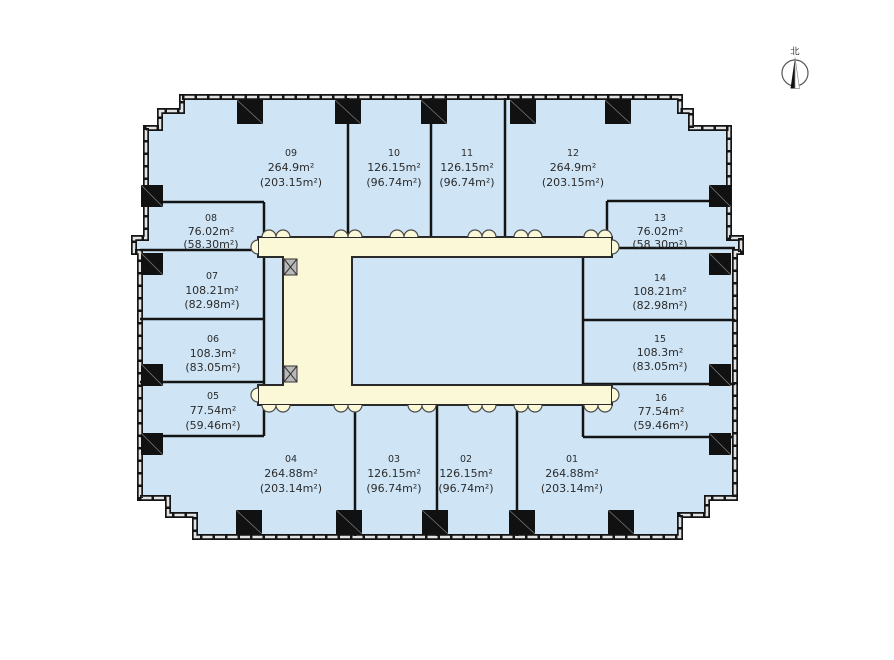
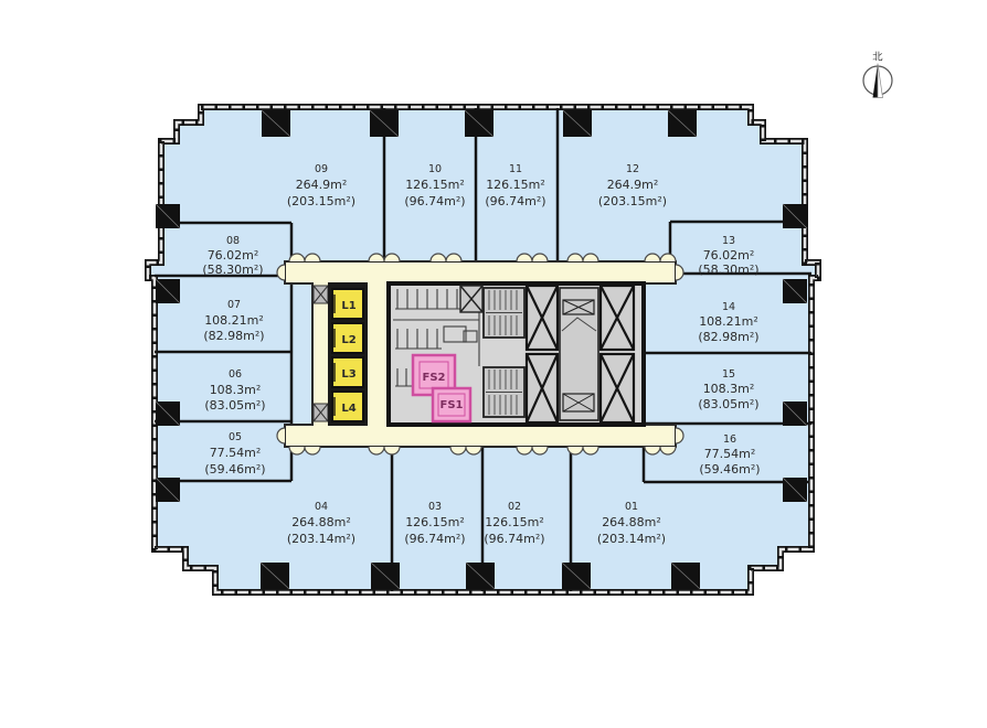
+ FS2
+ FS1
+ L1
+ L2
+ L3
+ L4
  09
  264.9m²
  (203.15m²)
  10
  126.15m²
  (96.74m²)
  11
  126.15m²
  (96.74m²)
  12
  264.9m²
  (203.15m²)
  08
  76.02m²
  (58.30m²)
  13
  76.02m²
  (58.30m²)
  07
  108.21m²
  (82.98m²)
  14
  108.21m²
  (82.98m²)
  06
  108.3m²
  (83.05m²)
  15
  108.3m²
  (83.05m²)
  05
  77.54m²
  (59.46m²)
  16
  77.54m²
  (59.46m²)
  04
  264.88m²
  (203.14m²)
  03
  126.15m²
  (96.74m²)
  02
  126.15m²
  (96.74m²)
  01
  264.88m²
  (203.14m²)
  北
